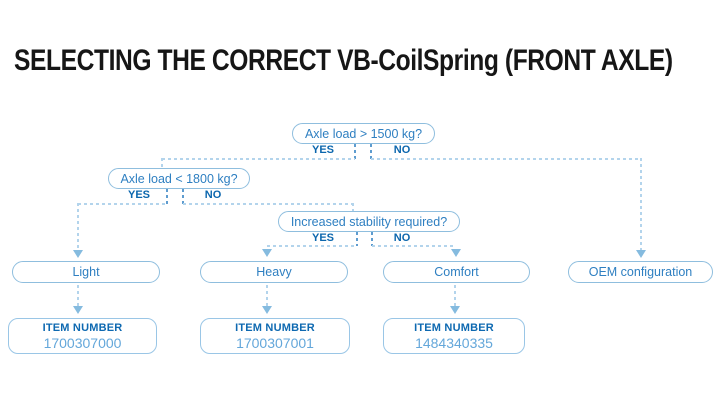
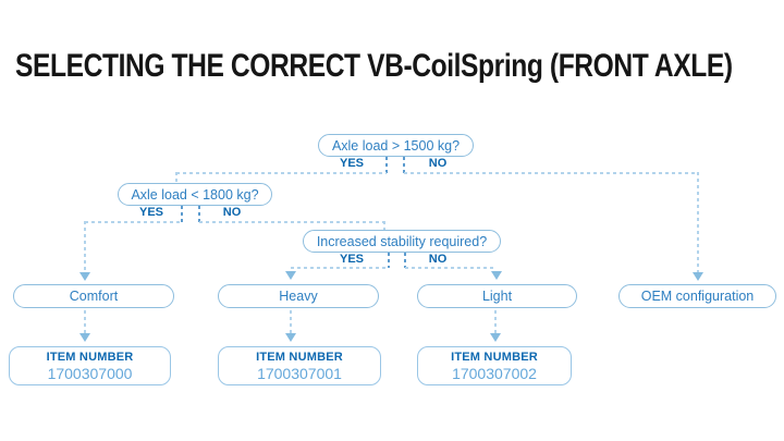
  SELECTING THE CORRECT VB-CoilSpring (FRONT AXLE)
  Axle load > 1500 kg?
  YES
  NO
  Axle load < 1800 kg?
  YES
  NO
  Increased stability required?
  YES
  NO
- Light
+ Comfort
  Heavy
- Comfort
+ Light
  OEM configuration
  ITEM NUMBER
  1700307000
  ITEM NUMBER
  1700307001
  ITEM NUMBER
- 1484340335
+ 1700307002
